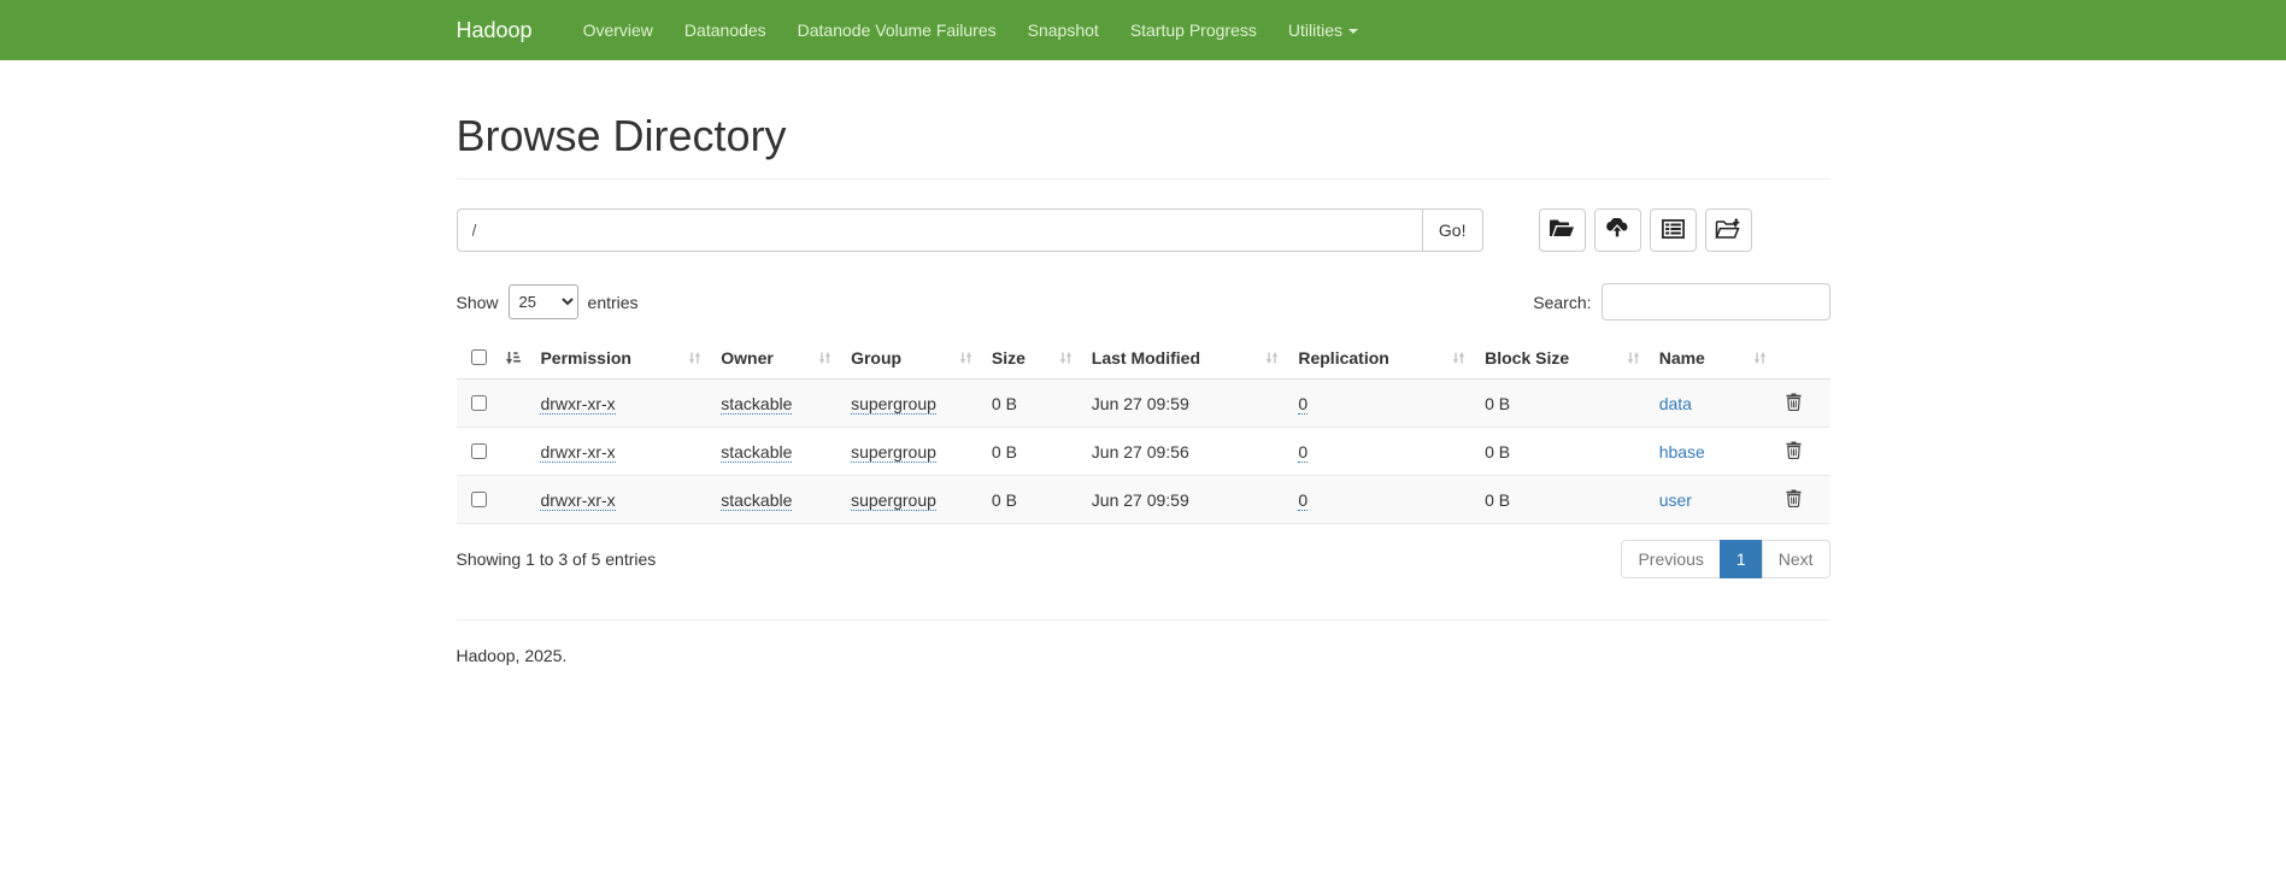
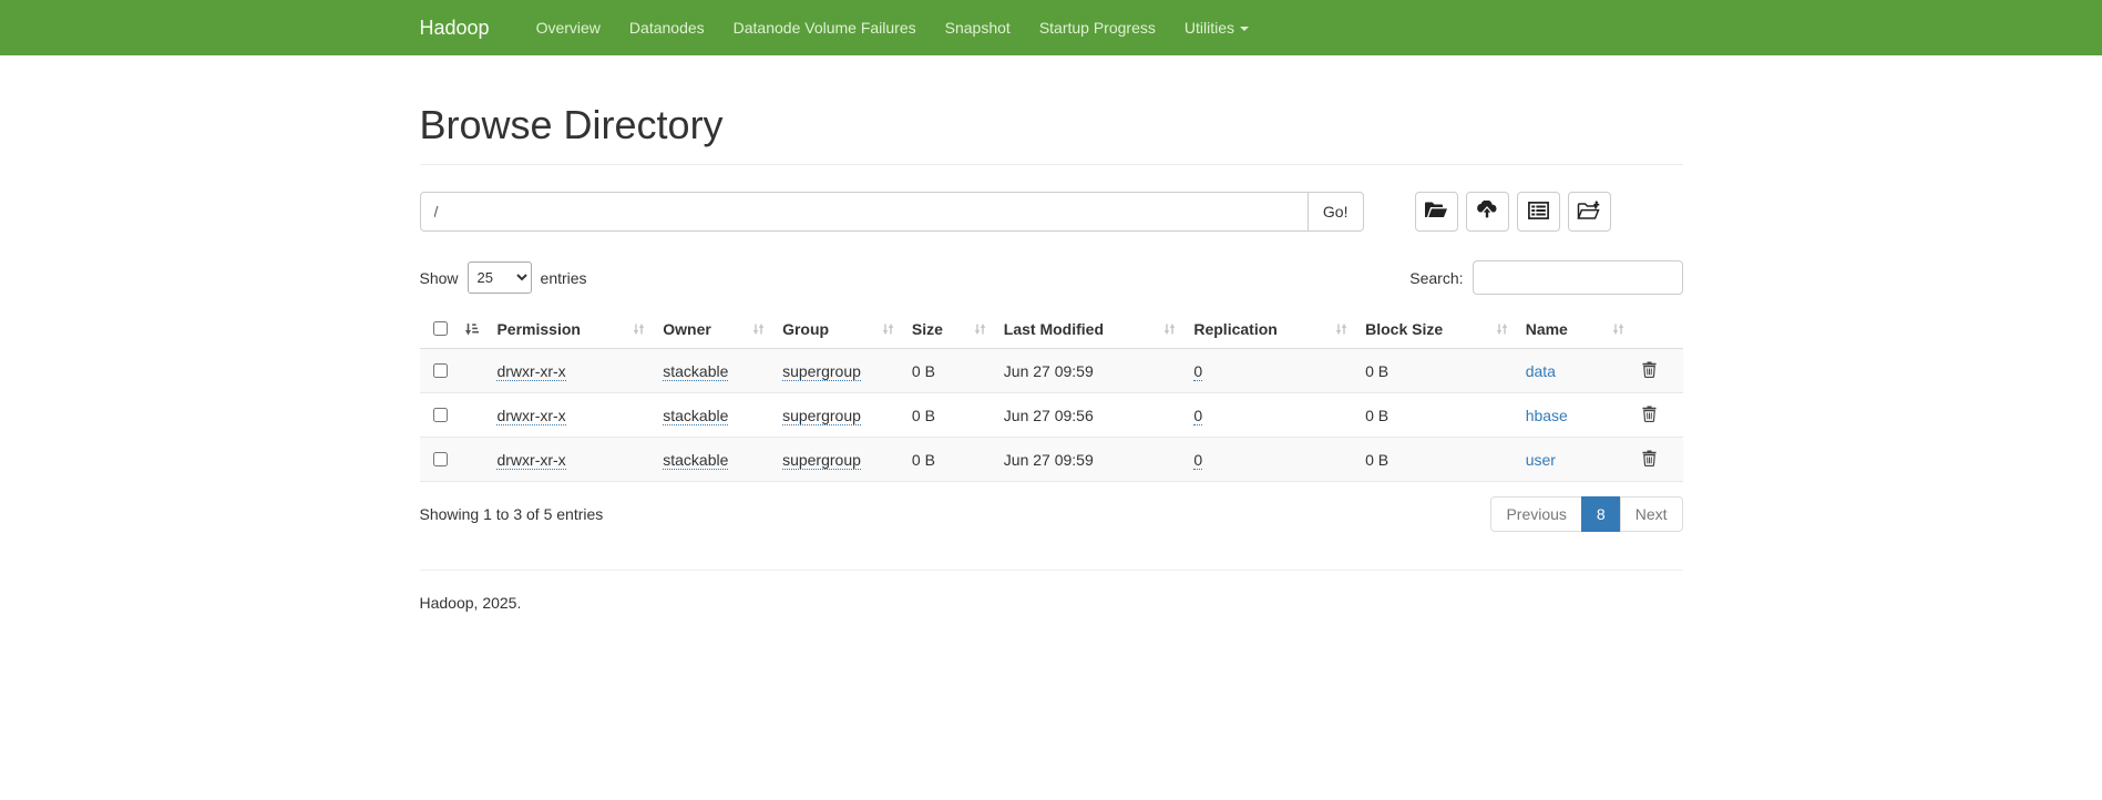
  Hadoop
  Overview
  Datanodes
  Datanode Volume Failures
  Snapshot
  Startup Progress
  Utilities
  Browse Directory
  /
  Go!
  Show
  25
  entries
  Search:
  	Permission	Owner	Group	Size	Last Modified	Replication	Block Size	Name
  	drwxr-xr-x	stackable	supergroup	0 B	Jun 27 09:59	0	0 B	data
  	drwxr-xr-x	stackable	supergroup	0 B	Jun 27 09:56	0	0 B	hbase
  	drwxr-xr-x	stackable	supergroup	0 B	Jun 27 09:59	0	0 B	user
  Showing 1 to 3 of 5 entries
  Previous
- 1
+ 8
  Next
  Hadoop, 2025.
